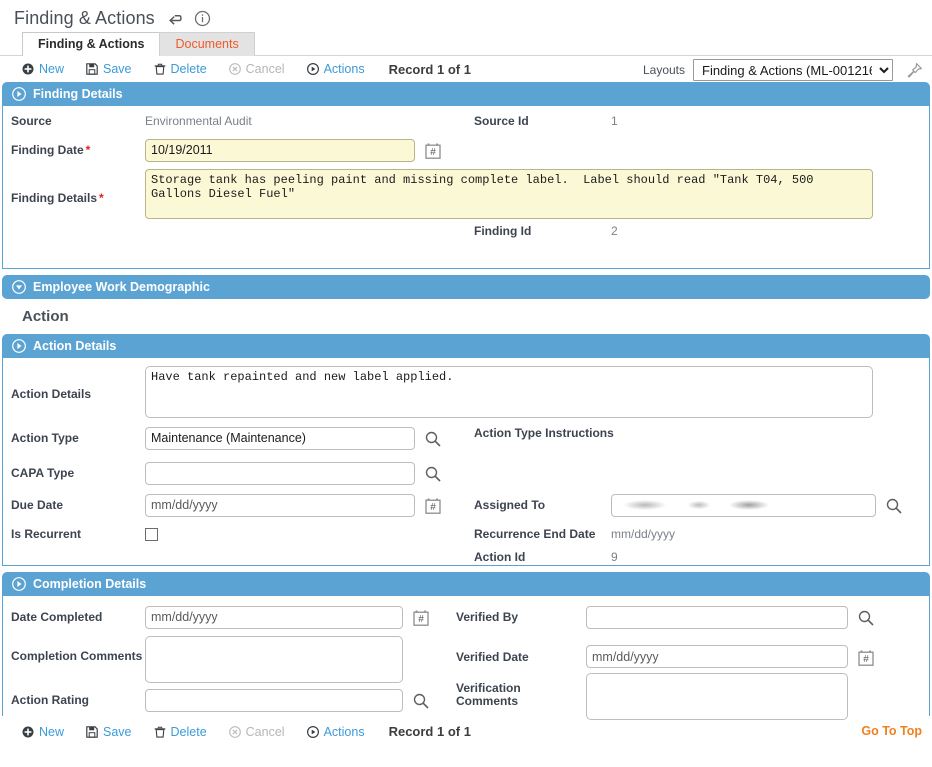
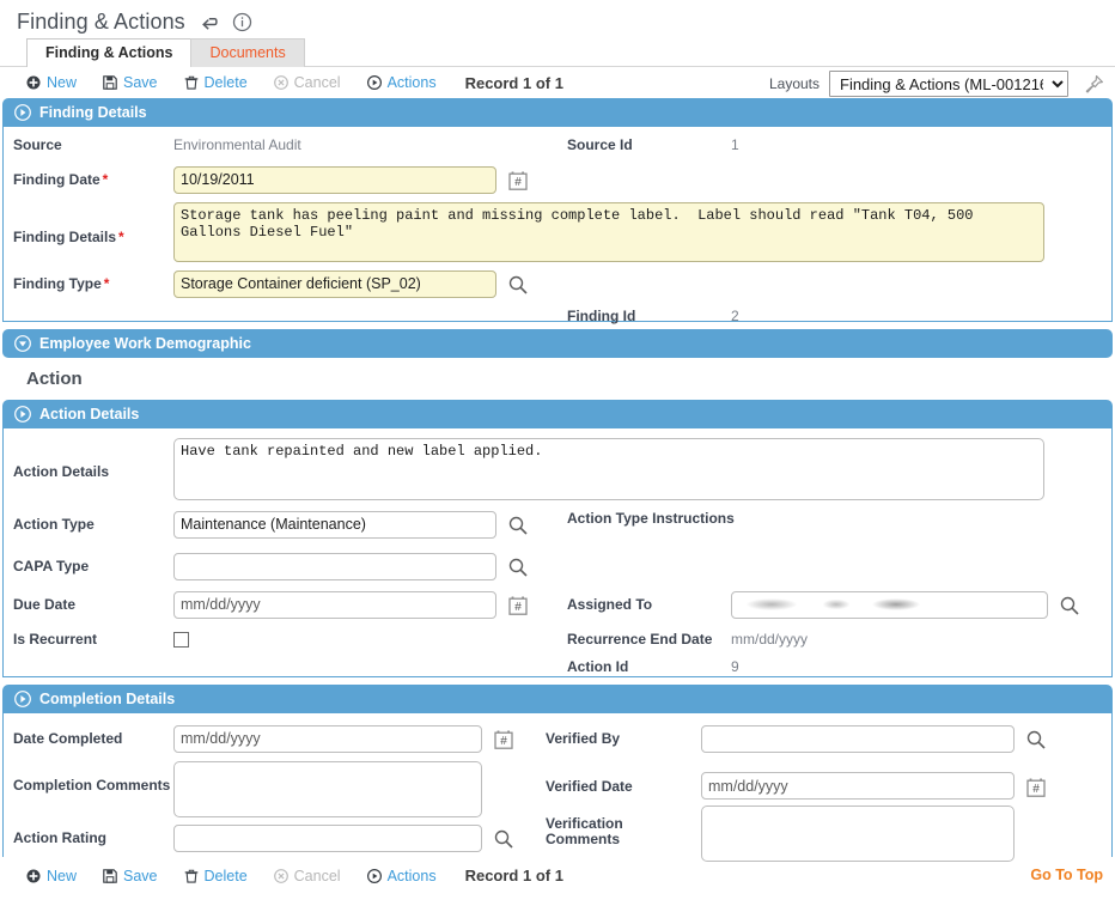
  Finding & Actions
  Finding & Actions
  Documents
  New
  Save
  Delete
  Cancel
  Actions
  Record 1 of 1
  Layouts
  Finding & Actions (ML-00121
  Finding Details
  Source
  Environmental Audit
  Source Id
  1
  Finding Date *
  10/19/2011
  #
  Finding Details *
+ Finding Type *
+ Storage Container deficient (SP_02)
  Finding Id
  2
  Employee Work Demographic
  Action
  Action Details
  Action Details
  Have tank repainted and new label applied.
  Action Type
  Maintenance (Maintenance)
  Action Type Instructions
  CAPA Type
  Due Date
  mm/dd/yyyy
  #
  Assigned To
  Is Recurrent
  Recurrence End Date
  mm/dd/yyyy
  Action Id
  9
  Completion Details
  Date Completed
  mm/dd/yyyy
  #
  Verified By
  Completion Comments
  Verified Date
  mm/dd/yyyy
  #
  Action Rating
  Verification Comments
  New
  Save
  Delete
  Cancel
  Actions
  Record 1 of 1
  Go To Top
